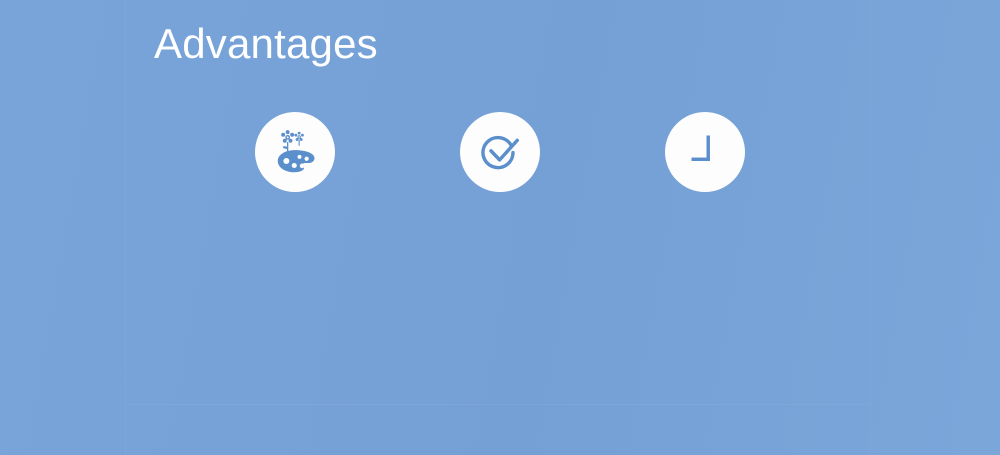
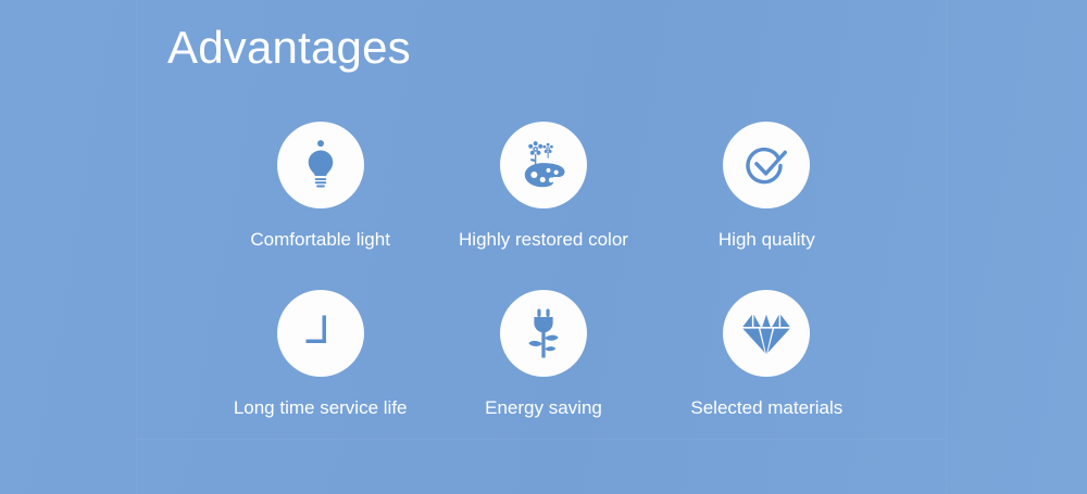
  Advantages
+ Comfortable light
+ Highly restored color
+ High quality
+ Long time service life
+ Energy saving
+ Selected materials
